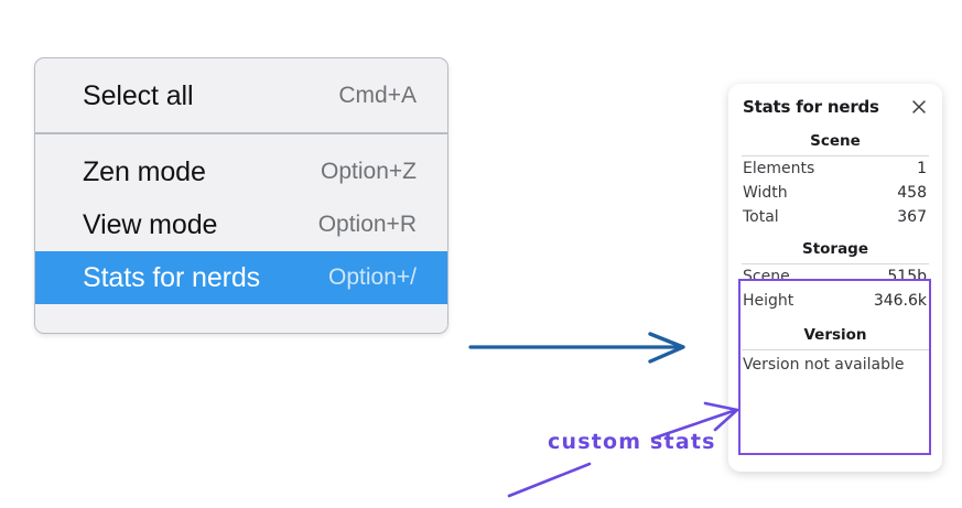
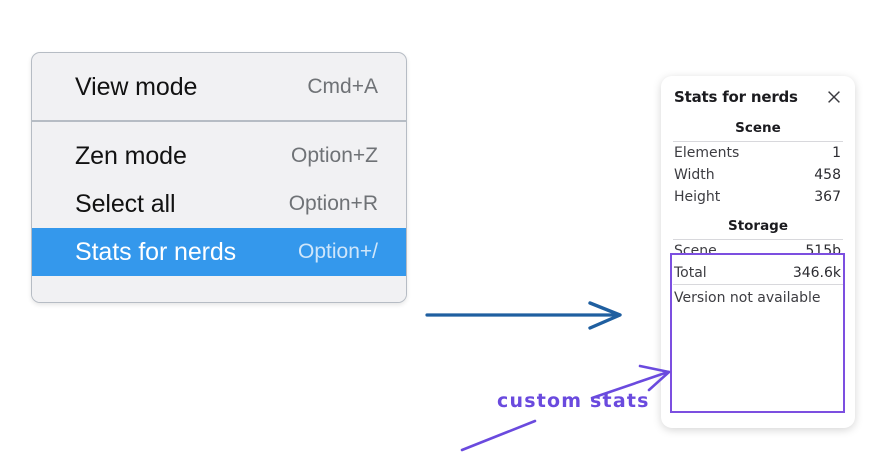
- Select all
+ View mode
  Cmd+A
  Zen mode
  Option+Z
- View mode
+ Select all
  Option+R
  Stats for nerds
  Option+/
  Stats for nerds
  Scene
  Elements
  1
  Width
  458
- Total
+ Height
  367
  Storage
  Scene
  515b
- Height
+ Total
  346.6k
- Version
  Version not available
  custom stats
